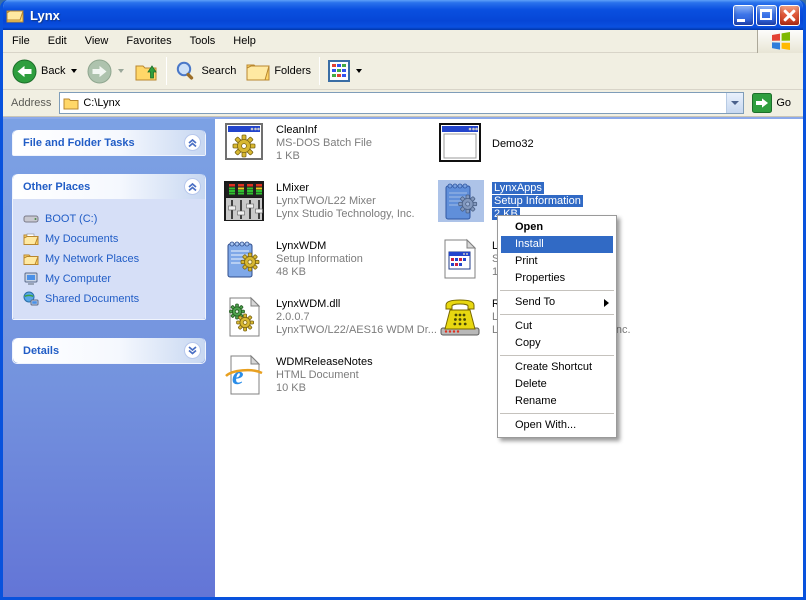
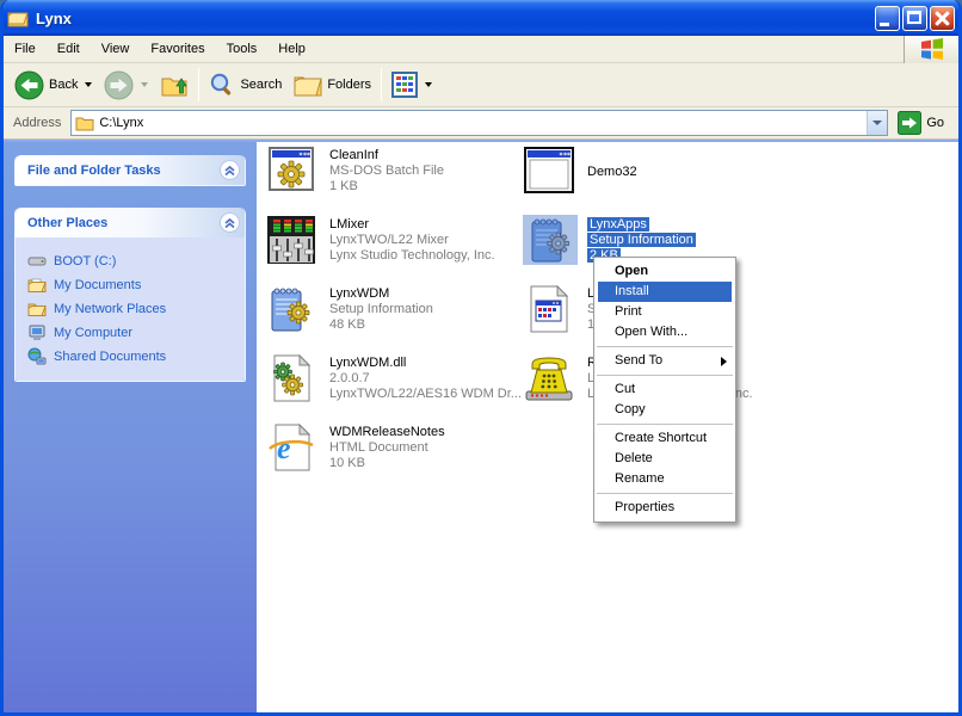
  Lynx
  File
  Edit
  View
  Favorites
  Tools
  Help
  Back
  Search
  Folders
  Address
  C:\Lynx
  Go
  File and Folder Tasks
  Other Places
  BOOT (C:)
  My Documents
  My Network Places
  My Computer
  Shared Documents
- Details
  CleanInf
  MS-DOS Batch File
  1 KB
  Demo32
  LMixer
  LynxTWO/L22 Mixer
  Lynx Studio Technology, Inc.
  LynxApps
  Setup Information
  2 KB
  LynxWDM
  Setup Information
  48 KB
  L
  S
  1
  LynxWDM.dll
  2.0.0.7
  LynxTWO/L22/AES16 WDM Dr...
  R
  L
  e
  WDMReleaseNotes
  HTML Document
  10 KB
  Open
  Install
  Print
- Properties
+ Open With...
  Send To
  Cut
  Copy
  Create Shortcut
  Delete
  Rename
- Open With...
+ Properties
